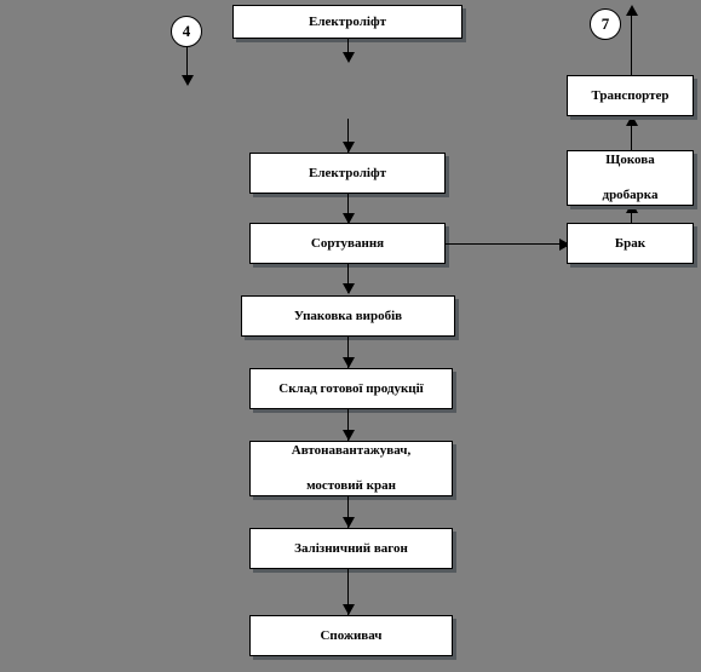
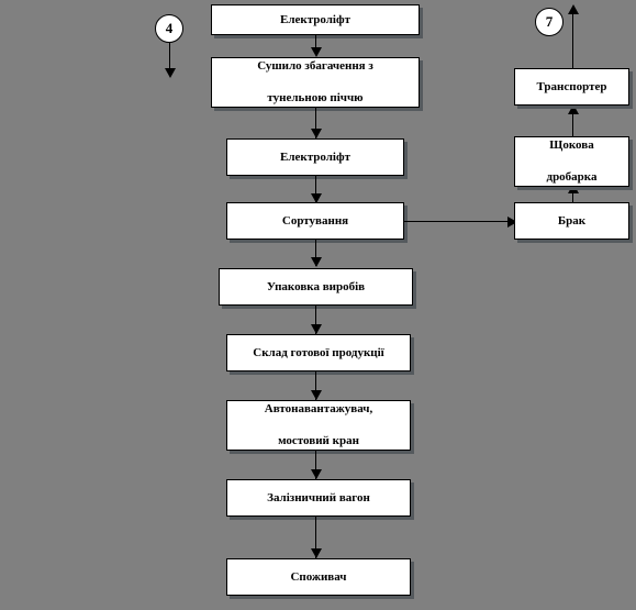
  4
  7
  Електроліфт
+ Сушило збагачення з
+ тунельною піччю
  Електроліфт
  Сортування
  Упаковка виробів
  Склад готової продукції
  Автонавантажувач,
  мостовий кран
  Залізничний вагон
  Споживач
  Брак
  Щокова
  дробарка
  Транспортер
